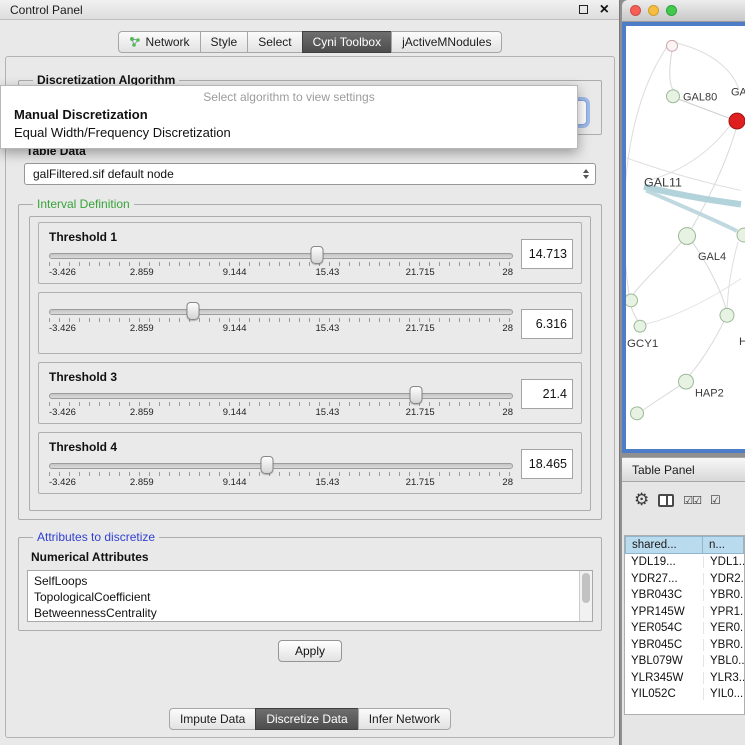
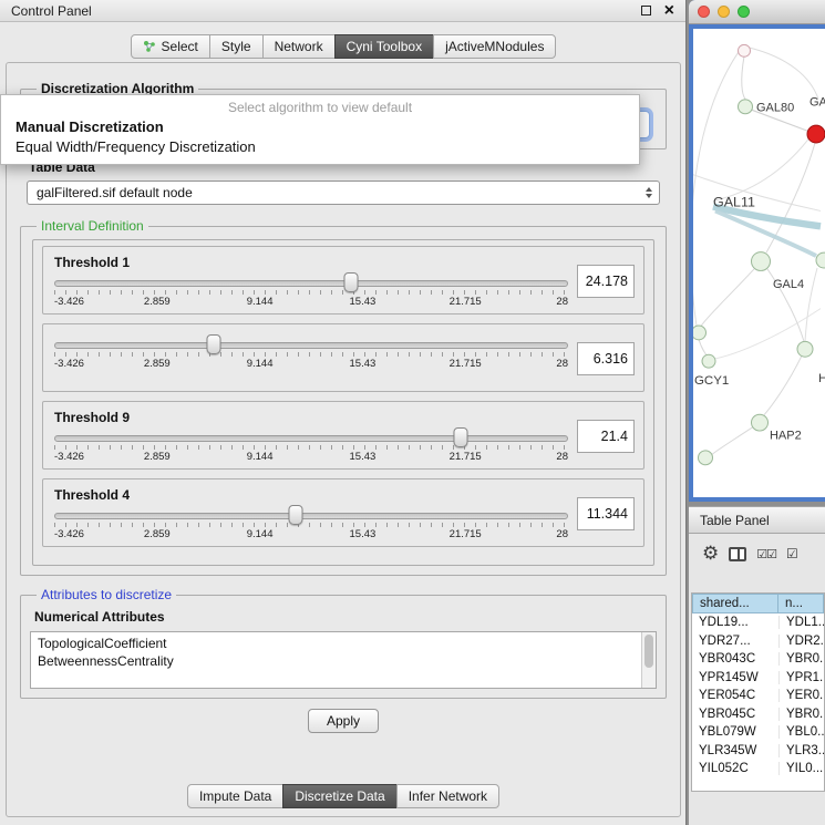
  Control Panel
  ×
- Network
+ Select
  Style
- Select
+ Network
  Cyni Toolbox
  jActiveMNodules
  Discretization Algorithm
  Table Data
  galFiltered.sif default node
  Interval Definition
  Threshold 1
  -3.426
  2.859
  9.144
  15.43
  21.715
  28
- 14.713
+ 24.178
  -3.426
  2.859
  9.144
  15.43
  21.715
  28
  6.316
- Threshold 3
+ Threshold 9
  -3.426
  2.859
  9.144
  15.43
  21.715
  28
  21.4
  Threshold 4
  -3.426
  2.859
  9.144
  15.43
  21.715
  28
- 18.465
+ 11.344
  Attributes to discretize
  Numerical Attributes
- SelfLoops
  TopologicalCoefficient
  BetweennessCentrality
  Apply
- Select algorithm to view settings
+ Select algorithm to view default
  Manual Discretization
  Equal Width/Frequency Discretization
  Impute Data
  Discretize Data
  Infer Network
  GAL80
  GAL4
  HAP2
  GA
  GAL11
  GCY1
  H
  Table Panel
  ⚙
  ☑☑
  ☑
  shared...
  n...
  YDL19...
  YDL1..
  YDR27...
  YDR2.
  YBR043C
  YBR0.
  YPR145W
  YPR1.
  YER054C
  YER0.
  YBR045C
  YBR0.
  YBL079W
  YBL0..
  YLR345W
  YLR3..
  YIL052C
  YIL0...
